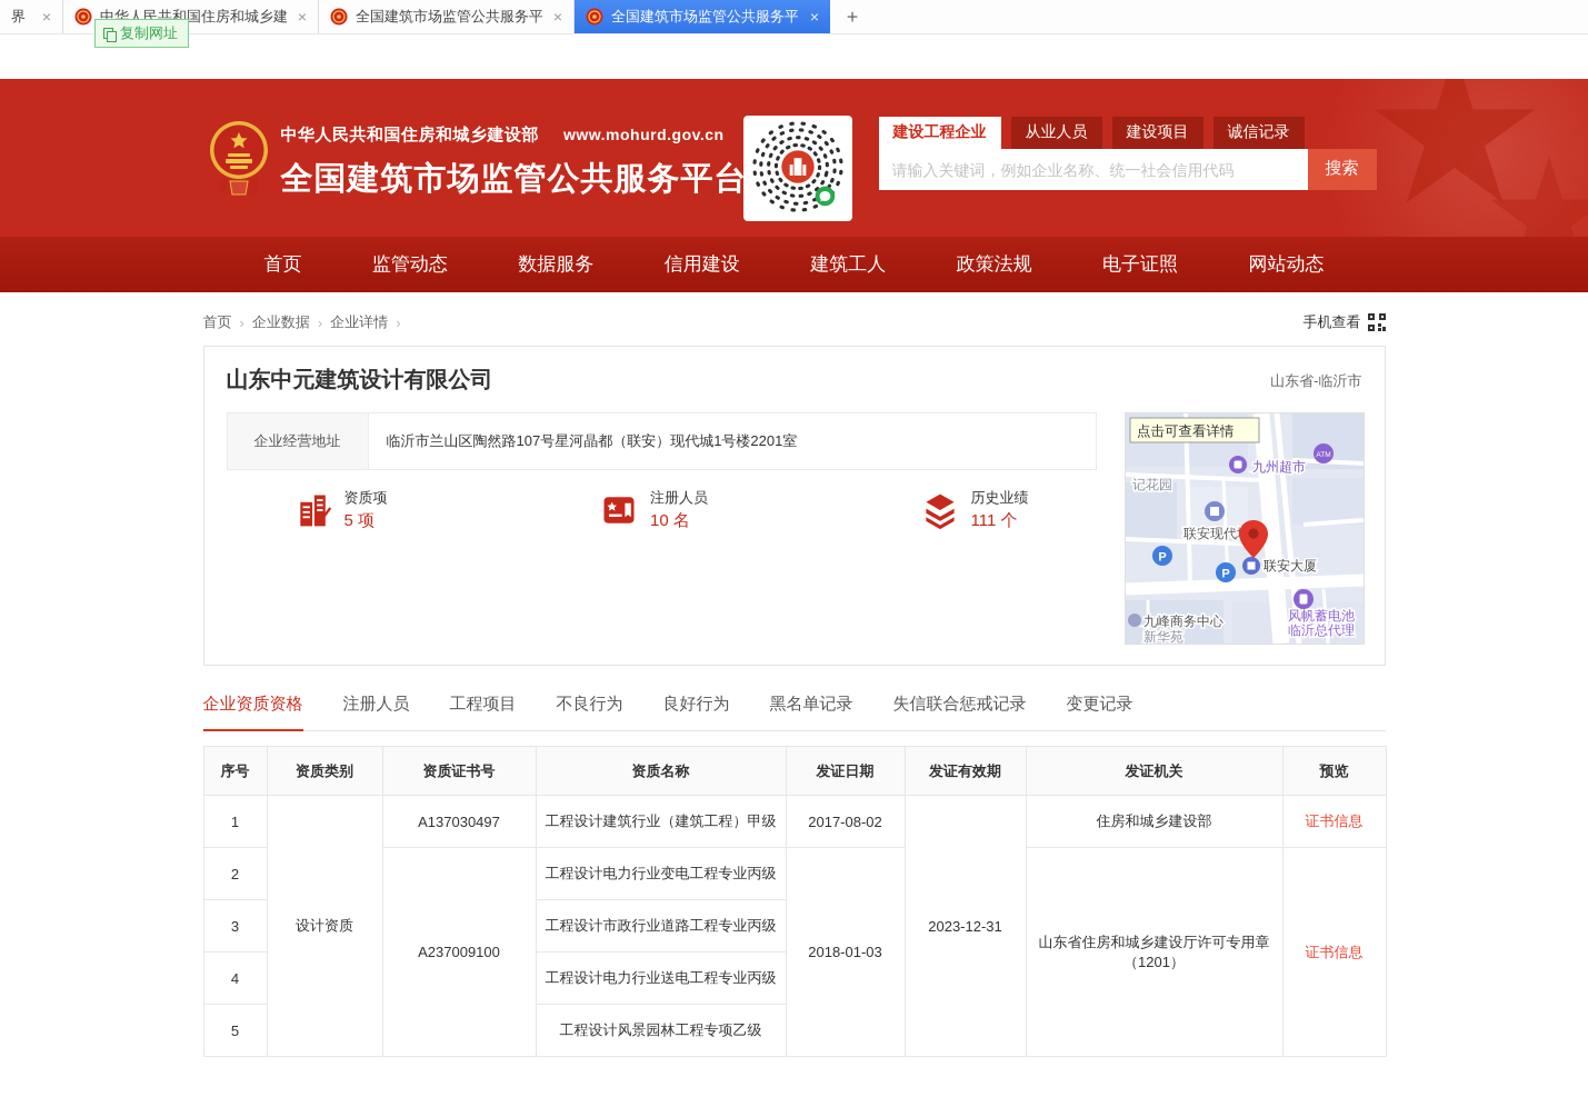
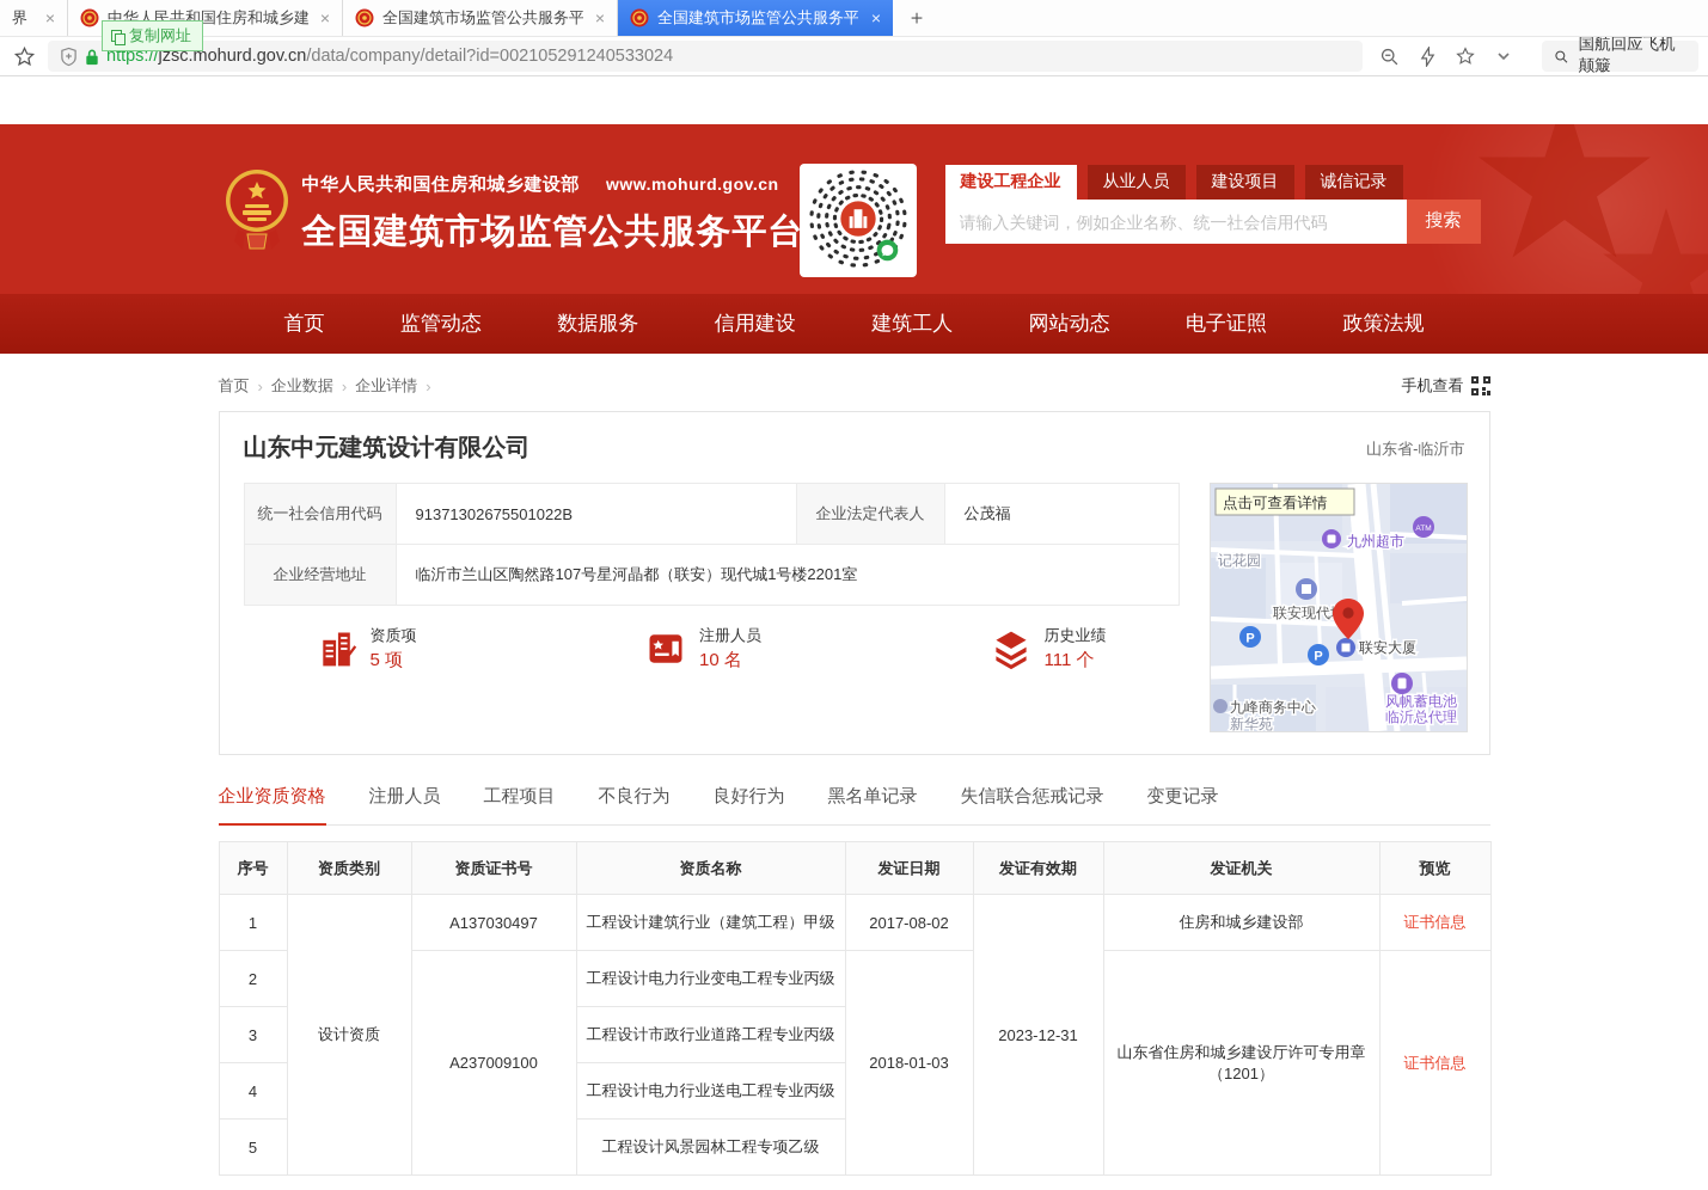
  界
  ×
  中华人民共和国住房和城乡建
  ×
  全国建筑市场监管公共服务平
  ×
  全国建筑市场监管公共服务平
  ×
  ＋
  复制网址
+ https://jzsc.mohurd.gov.cn/data/company/detail?id=002105291240533024
+ 国航回应飞机颠簸
  中华人民共和国住房和城乡建设部
  www.mohurd.gov.cn
  全国建筑市场监管公共服务平台
  建设工程企业
  从业人员
  建设项目
  诚信记录
  请输入关键词，例如企业名称、统一社会信用代码
  搜索
  首页
  监管动态
  数据服务
  信用建设
  建筑工人
- 政策法规
+ 网站动态
  电子证照
- 网站动态
+ 政策法规
  首页
  ›
  企业数据
  ›
  企业详情
  ›
  手机查看
  山东中元建筑设计有限公司
  山东省-临沂市
+ 统一社会信用代码	91371302675501022B	企业法定代表人	公茂福
  企业经营地址	临沂市兰山区陶然路107号星河晶都（联安）现代城1号楼2201室
  资质项
  5 项
  注册人员
  10 名
  历史业绩
  111 个
  记花园
  九州超市
  联安现代
  联安大厦
  九峰商务中心
  风帆蓄电池
  临沂总代理
  新华苑
  P
  P
  点击可查看详情
  企业资质资格
  注册人员
  工程项目
  不良行为
  良好行为
  黑名单记录
  失信联合惩戒记录
  变更记录
  序号	资质类别	资质证书号	资质名称	发证日期	发证有效期	发证机关	预览
  1	设计资质	A137030497	工程设计建筑行业（建筑工程）甲级	2017-08-02	2023-12-31	住房和城乡建设部	证书信息
  2	A237009100	工程设计电力行业变电工程专业丙级	2018-01-03	山东省住房和城乡建设厅许可专用章（1201）	证书信息
  3	工程设计市政行业道路工程专业丙级
  4	工程设计电力行业送电工程专业丙级
  5	工程设计风景园林工程专项乙级
